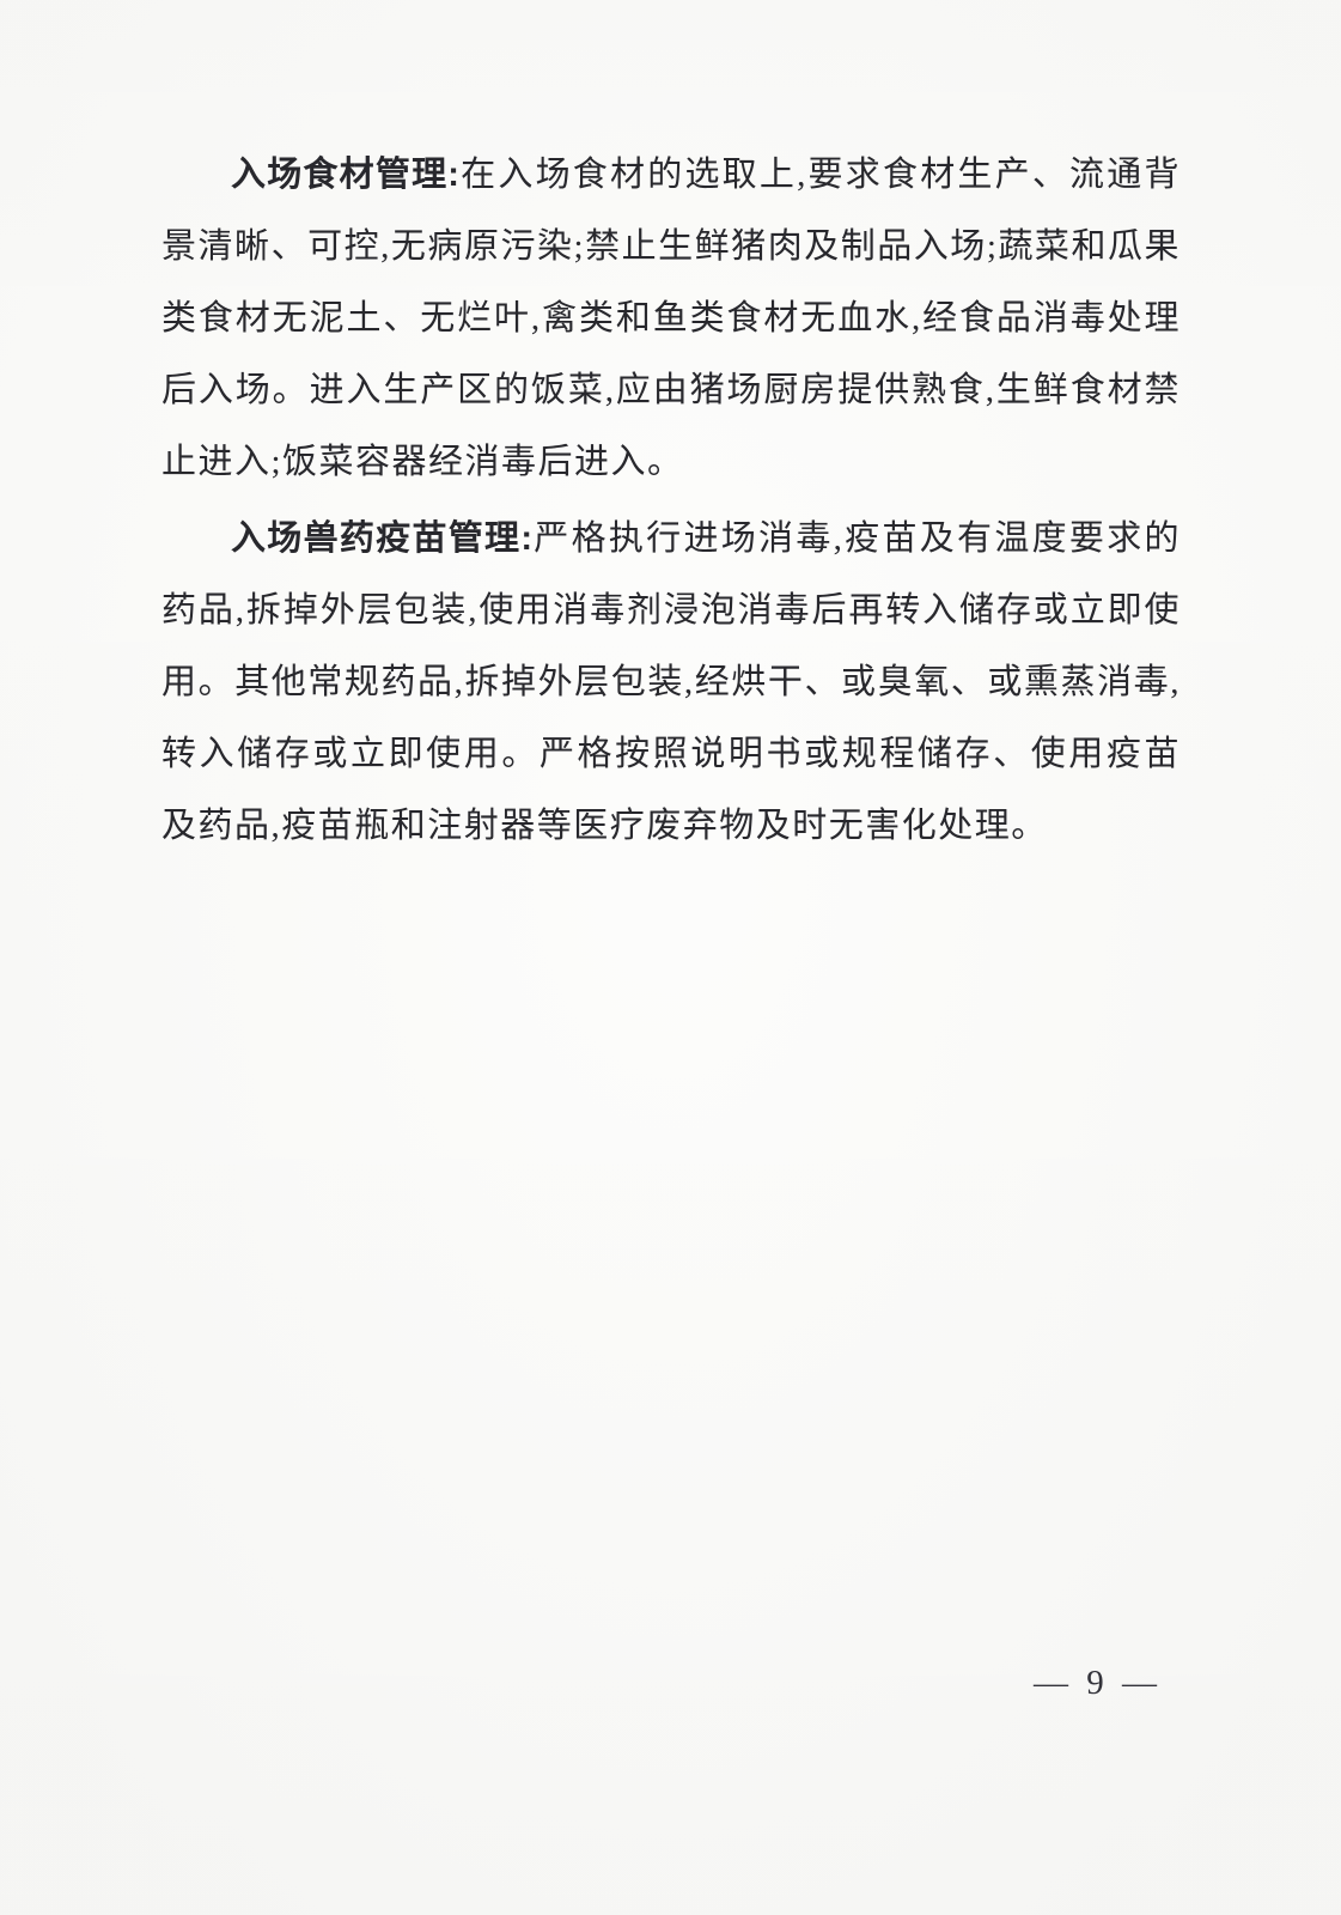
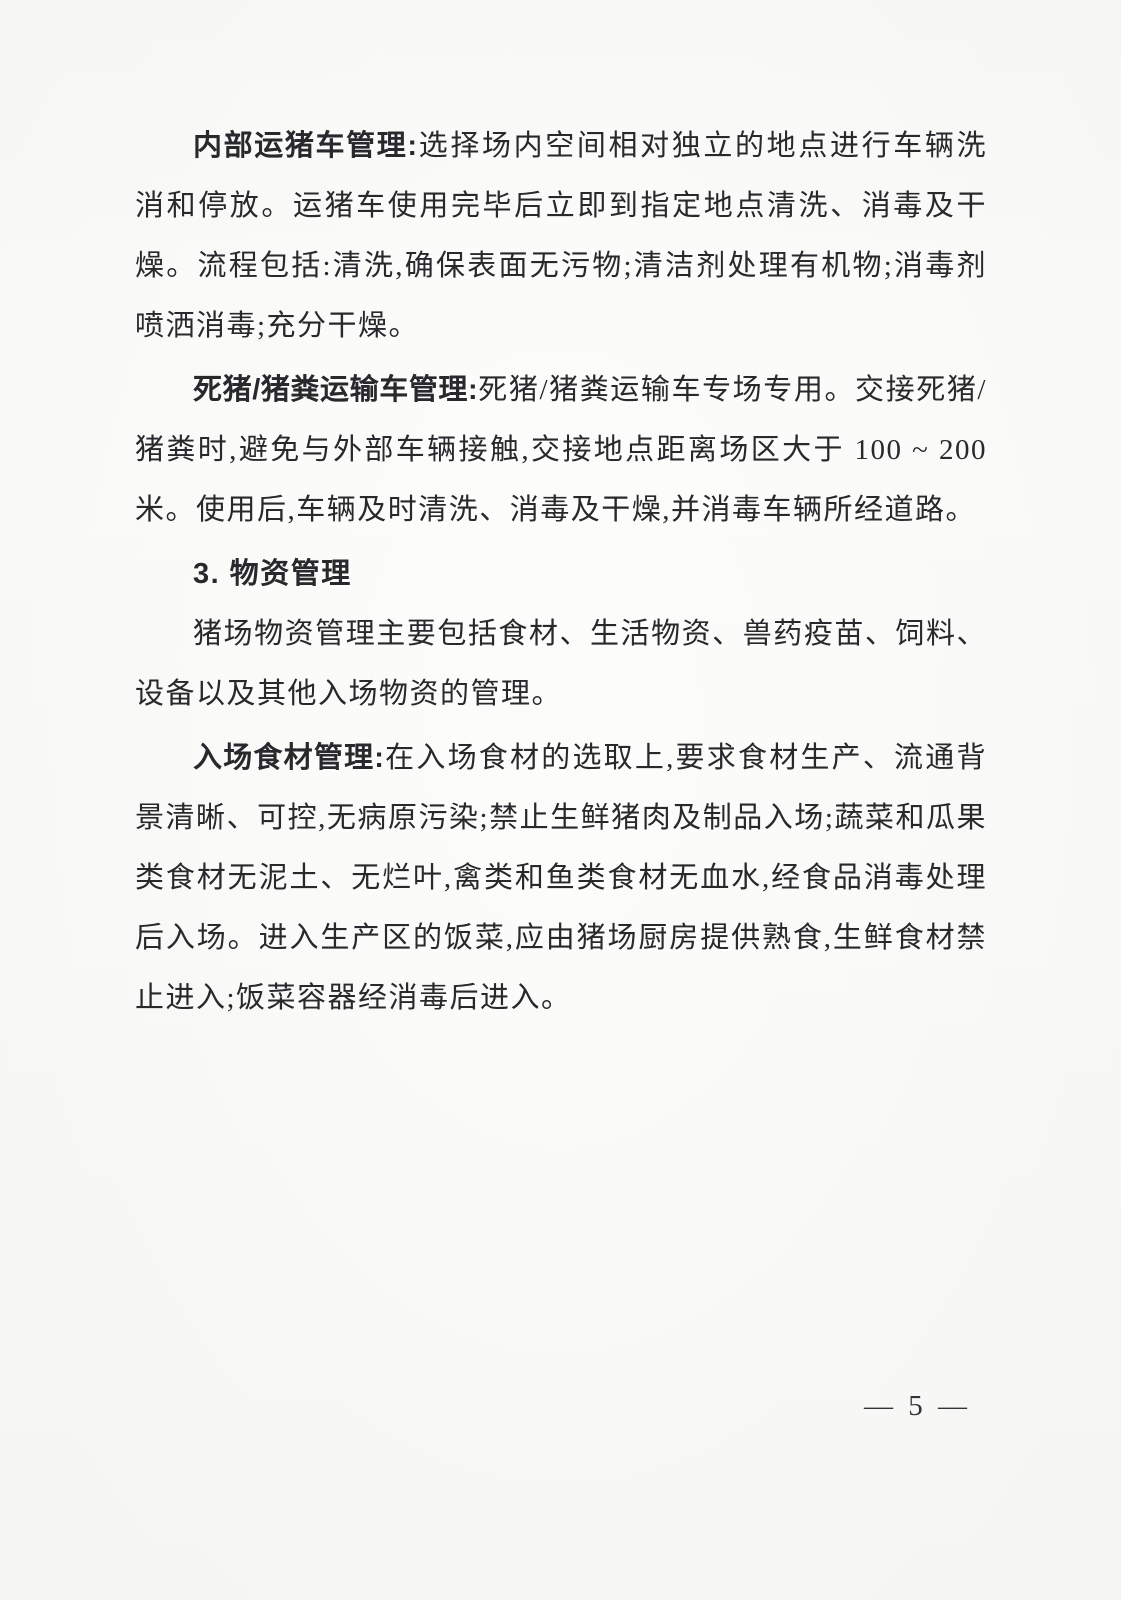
+ 内部运猪车管理:选择场内空间相对独立的地点进行车辆洗消和停放。运猪车使用完毕后立即到指定地点清洗、消毒及干燥。流程包括:清洗,确保表面无污物;清洁剂处理有机物;消毒剂喷洒消毒;充分干燥。
+ 死猪/猪粪运输车管理:死猪/猪粪运输车专场专用。交接死猪/猪粪时,避免与外部车辆接触,交接地点距离场区大于 100 ~ 200 米。使用后,车辆及时清洗、消毒及干燥,并消毒车辆所经道路。
+ 3. 物资管理
+ 猪场物资管理主要包括食材、生活物资、兽药疫苗、饲料、设备以及其他入场物资的管理。
  入场食材管理:在入场食材的选取上,要求食材生产、流通背景清晰、可控,无病原污染;禁止生鲜猪肉及制品入场;蔬菜和瓜果类食材无泥土、无烂叶,禽类和鱼类食材无血水,经食品消毒处理后入场。进入生产区的饭菜,应由猪场厨房提供熟食,生鲜食材禁止进入;饭菜容器经消毒后进入。
- 入场兽药疫苗管理:严格执行进场消毒,疫苗及有温度要求的药品,拆掉外层包装,使用消毒剂浸泡消毒后再转入储存或立即使用。其他常规药品,拆掉外层包装,经烘干、或臭氧、或熏蒸消毒,转入储存或立即使用。严格按照说明书或规程储存、使用疫苗及药品,疫苗瓶和注射器等医疗废弃物及时无害化处理。
- — 9 —
+ — 5 —
